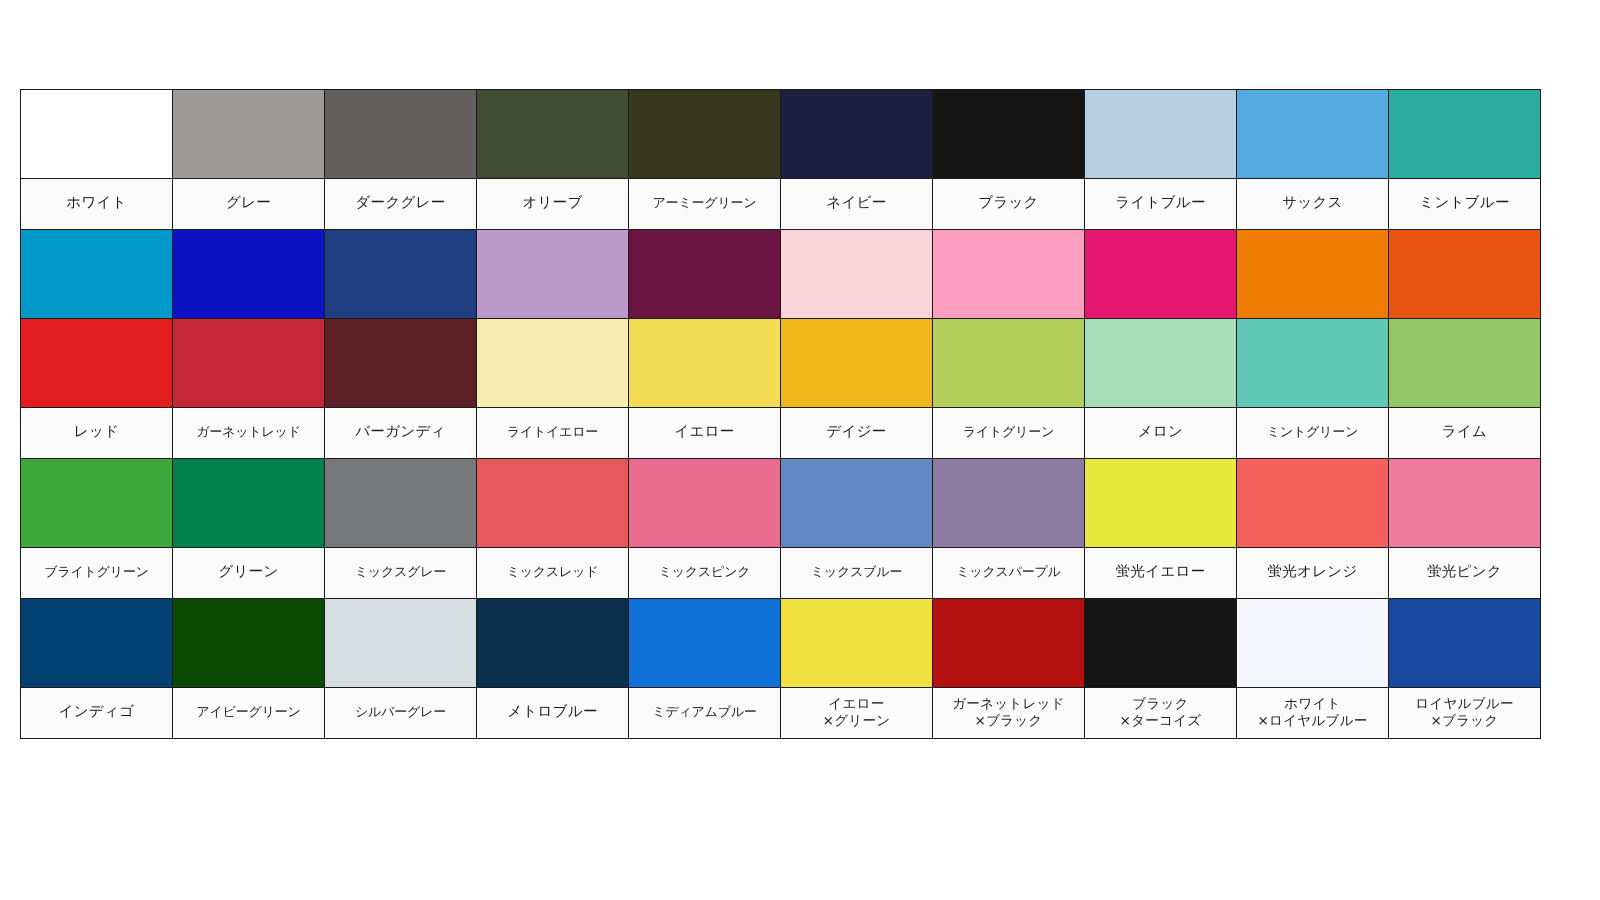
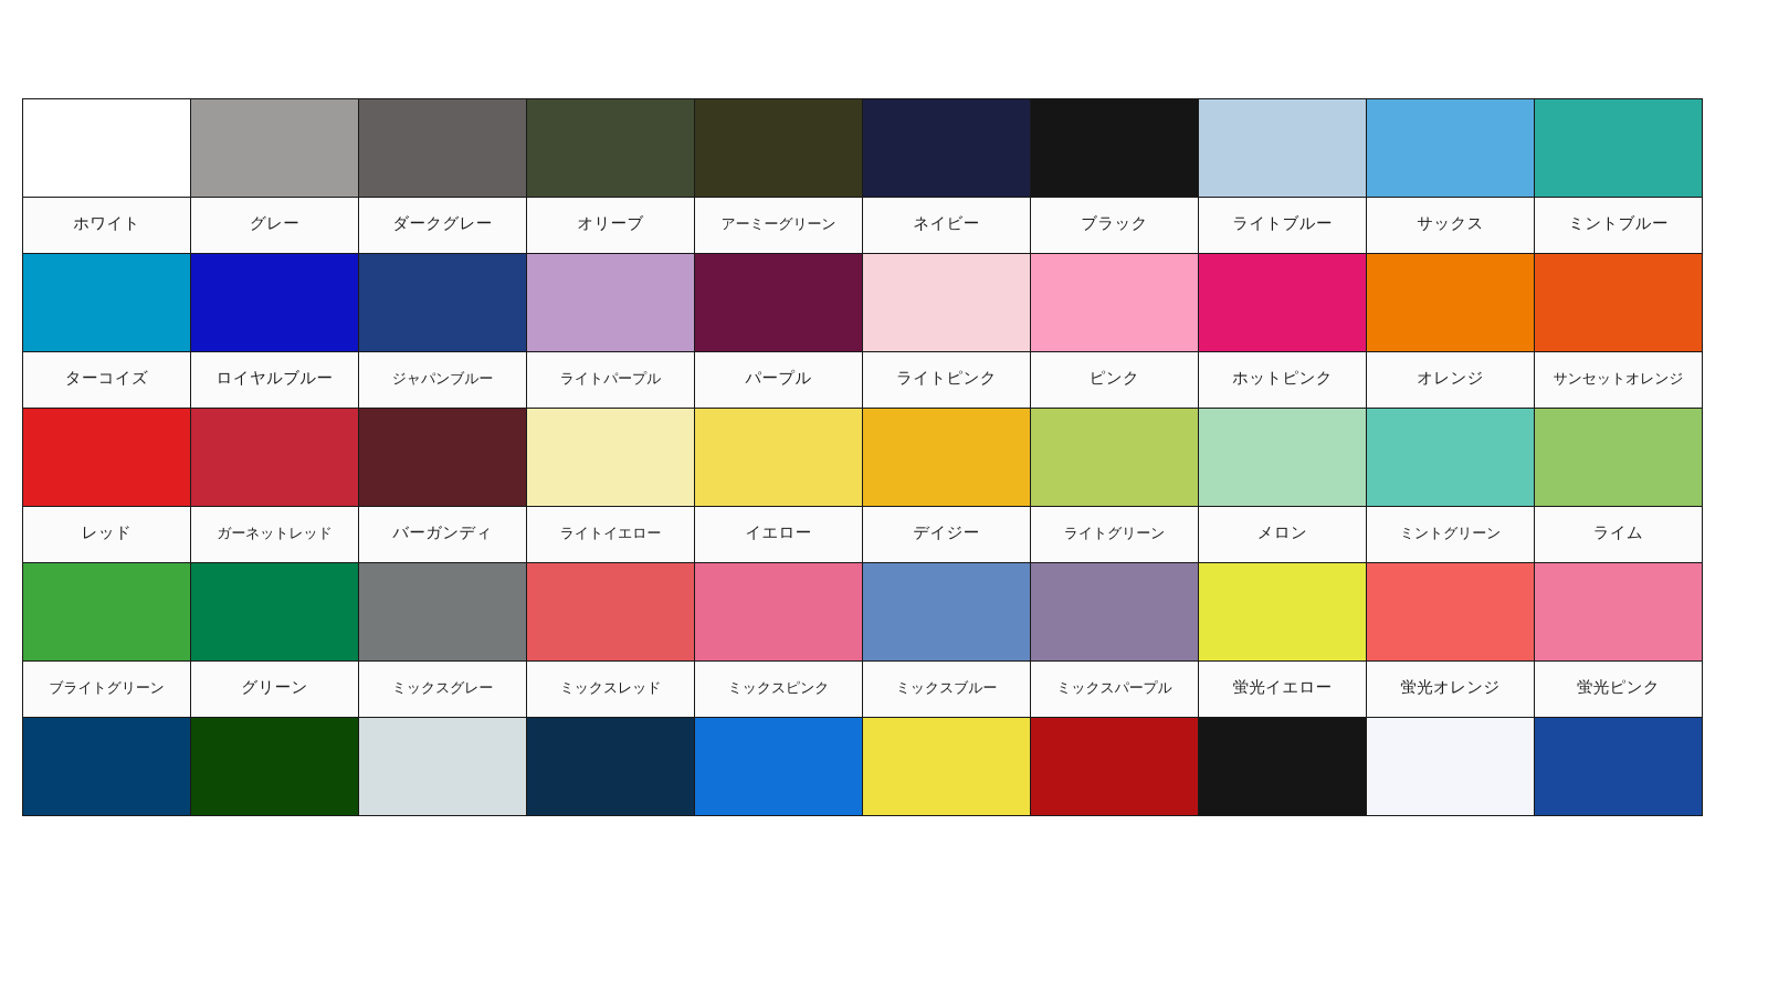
  ホワイト	グレー	ダークグレー	オリーブ	アーミーグリーン	ネイビー	ブラック	ライトブルー	サックス	ミントブルー
+ ターコイズ	ロイヤルブルー	ジャパンブルー	ライトパープル	パープル	ライトピンク	ピンク	ホットピンク	オレンジ	サンセットオレンジ
  レッド	ガーネットレッド	バーガンディ	ライトイエロー	イエロー	デイジー	ライトグリーン	メロン	ミントグリーン	ライム
  ブライトグリーン	グリーン	ミックスグレー	ミックスレッド	ミックスピンク	ミックスブルー	ミックスパープル	蛍光イエロー	蛍光オレンジ	蛍光ピンク
- インディゴ	アイビーグリーン	シルバーグレー	メトロブルー	ミディアムブルー	イエロー ×グリーン	ガーネットレッド ×ブラック	ブラック ×ターコイズ	ホワイト ×ロイヤルブルー	ロイヤルブルー ×ブラック
